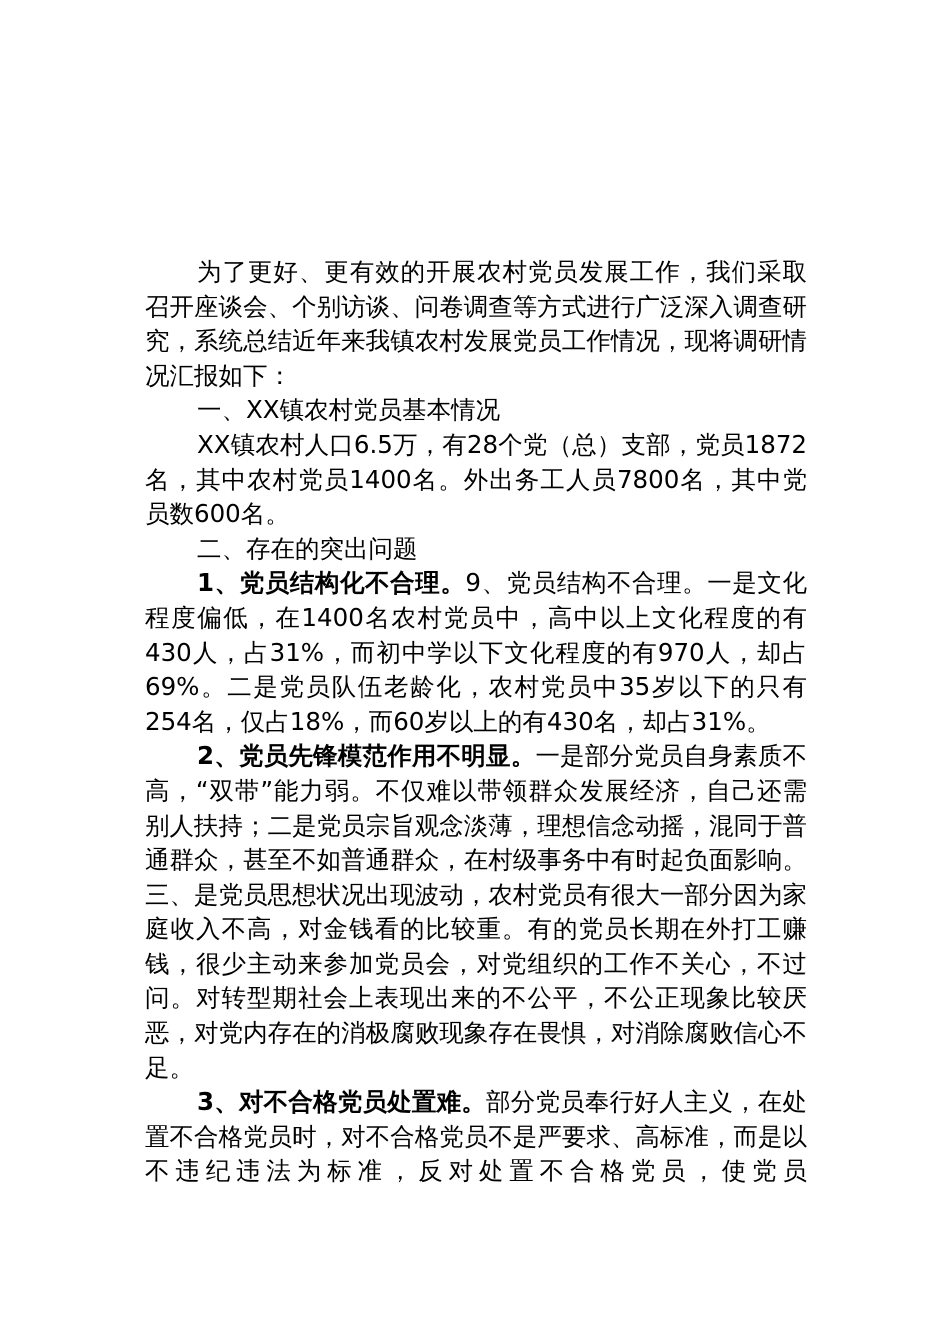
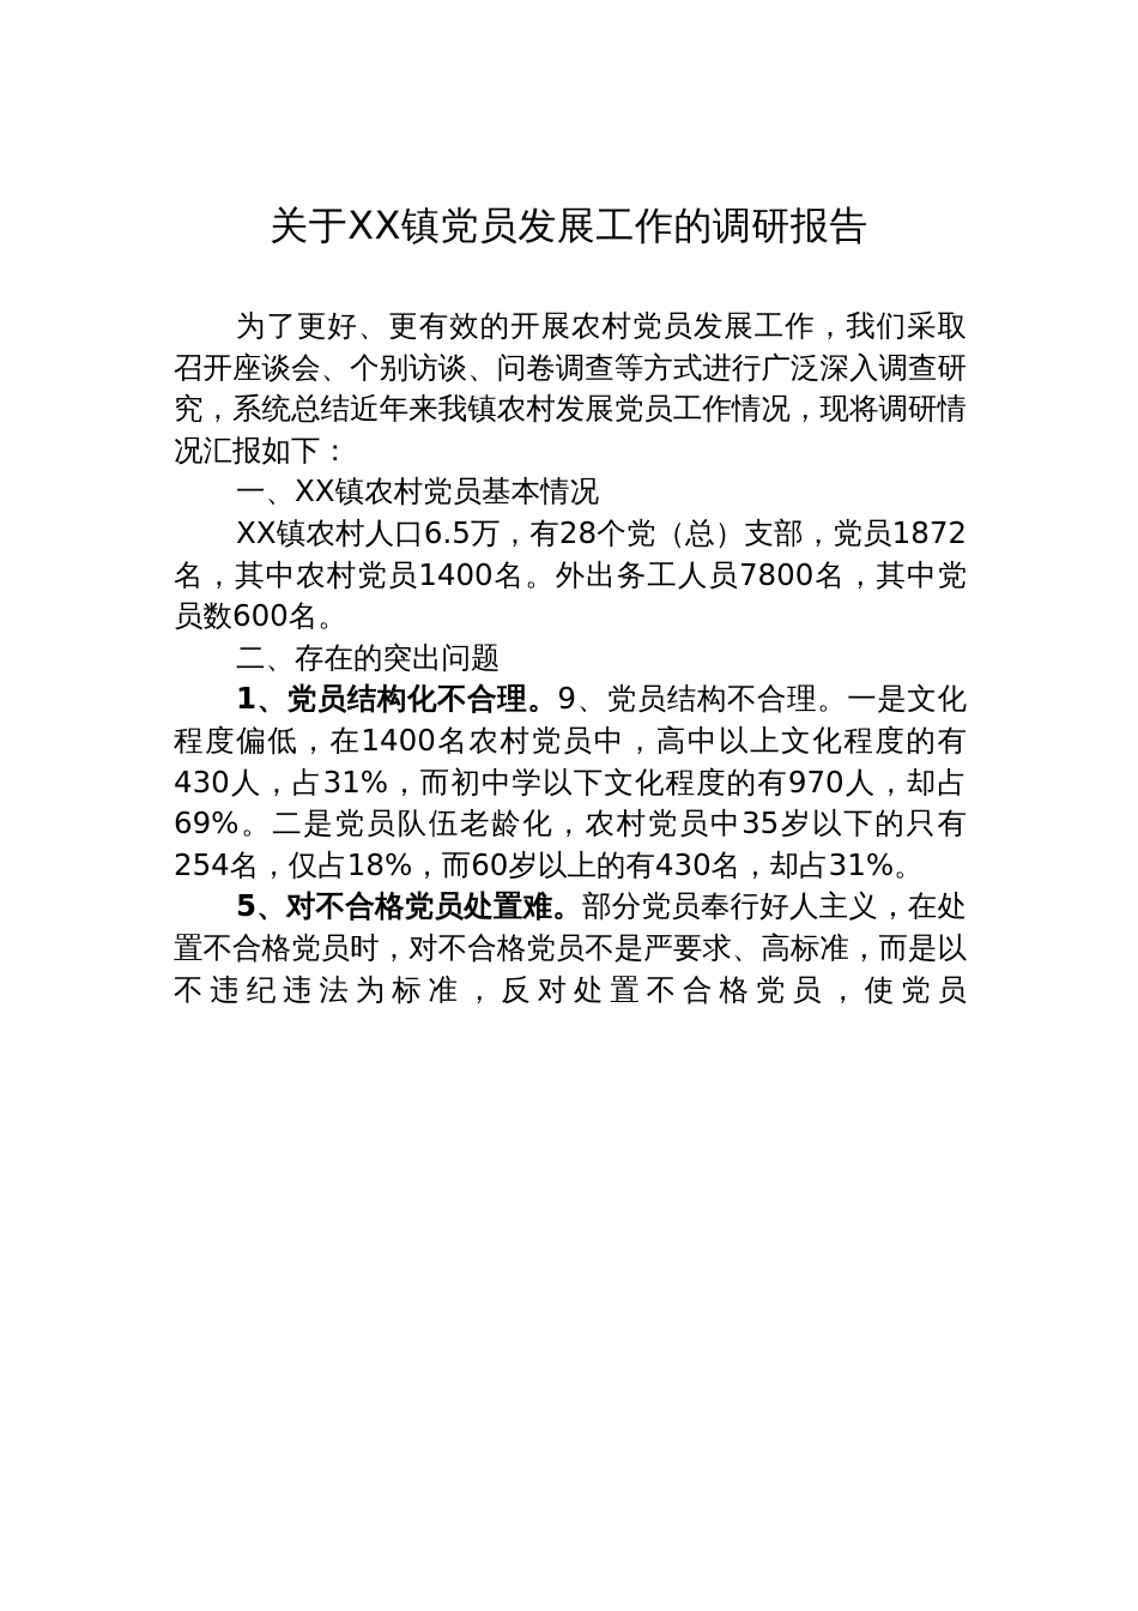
+ 关于XX镇党员发展工作的调研报告
  为了更好、更有效的开展农村党员发展工作，我们采取召开座谈会、个别访谈、问卷调查等方式进行广泛深入调查研究，系统总结近年来我镇农村发展党员工作情况，现将调研情况汇报如下：
  一、XX镇农村党员基本情况
  XX镇农村人口6.5万，有28个党（总）支部，党员1872名，其中农村党员1400名。外出务工人员7800名，其中党员数600名。
  二、存在的突出问题
  1、党员结构化不合理。9、党员结构不合理。一是文化程度偏低，在1400名农村党员中，高中以上文化程度的有430人，占31%，而初中学以下文化程度的有970人，却占69%。二是党员队伍老龄化，农村党员中35岁以下的只有254名，仅占18%，而60岁以上的有430名，却占31%。
- 2、党员先锋模范作用不明显。一是部分党员自身素质不高，“双带”能力弱。不仅难以带领群众发展经济，自己还需别人扶持；二是党员宗旨观念淡薄，理想信念动摇，混同于普通群众，甚至不如普通群众，在村级事务中有时起负面影响。三、是党员思想状况出现波动，农村党员有很大一部分因为家庭收入不高，对金钱看的比较重。有的党员长期在外打工赚钱，很少主动来参加党员会，对党组织的工作不关心，不过问。对转型期社会上表现出来的不公平，不公正现象比较厌恶，对党内存在的消极腐败现象存在畏惧，对消除腐败信心不足。
- 3、对不合格党员处置难。部分党员奉行好人主义，在处置不合格党员时，对不合格党员不是严要求、高标准，而是以不违纪违法为标准，反对处置不合格党员，使党员
+ 5、对不合格党员处置难。部分党员奉行好人主义，在处置不合格党员时，对不合格党员不是严要求、高标准，而是以不违纪违法为标准，反对处置不合格党员，使党员
